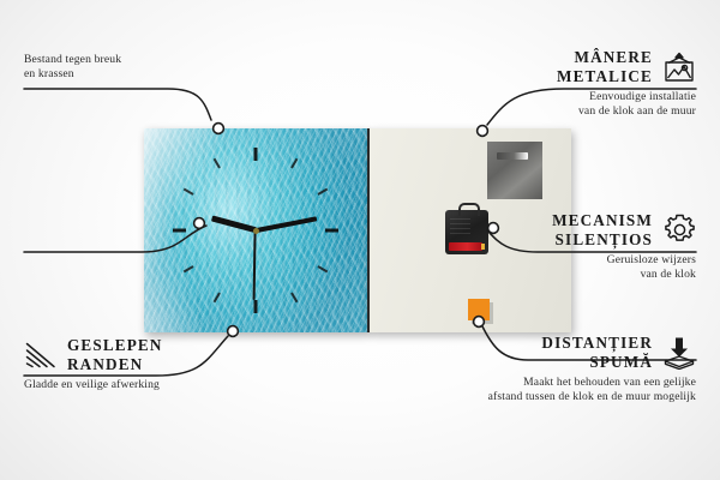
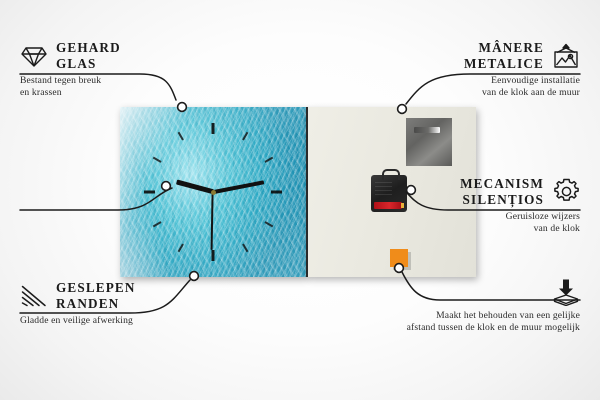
+ GEHARD
+ GLAS
  Bestand tegen breuk
  en krassen
  GESLEPEN
  RANDEN
  Gladde en veilige afwerking
  MÂNERE
  METALICE
  Eenvoudige installatie
  van de klok aan de muur
  MECANISM
  SILENȚIOS
  Geruisloze wijzers
  van de klok
- DISTANȚIER
- SPUMĂ
  Maakt het behouden van een gelijke
  afstand tussen de klok en de muur mogelijk
